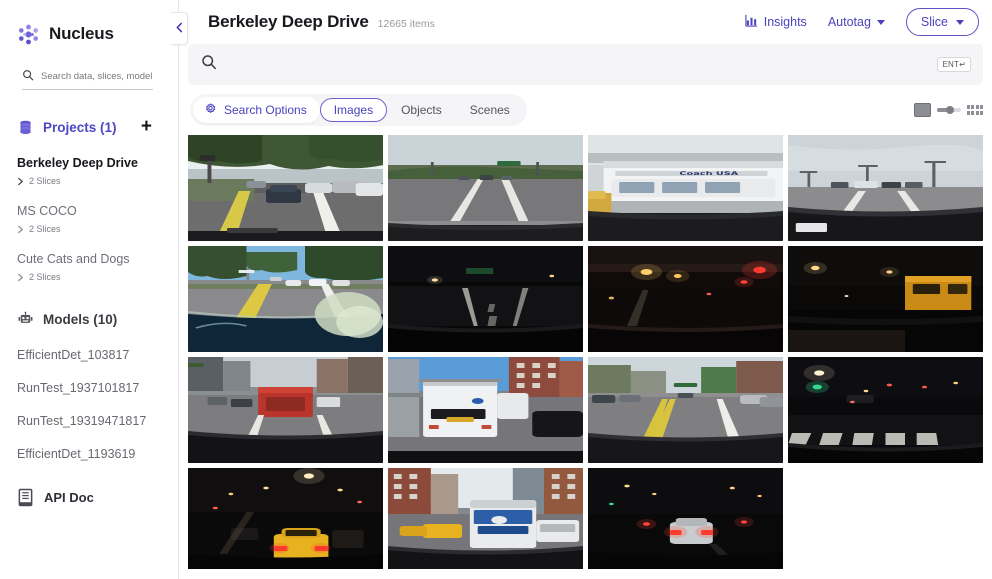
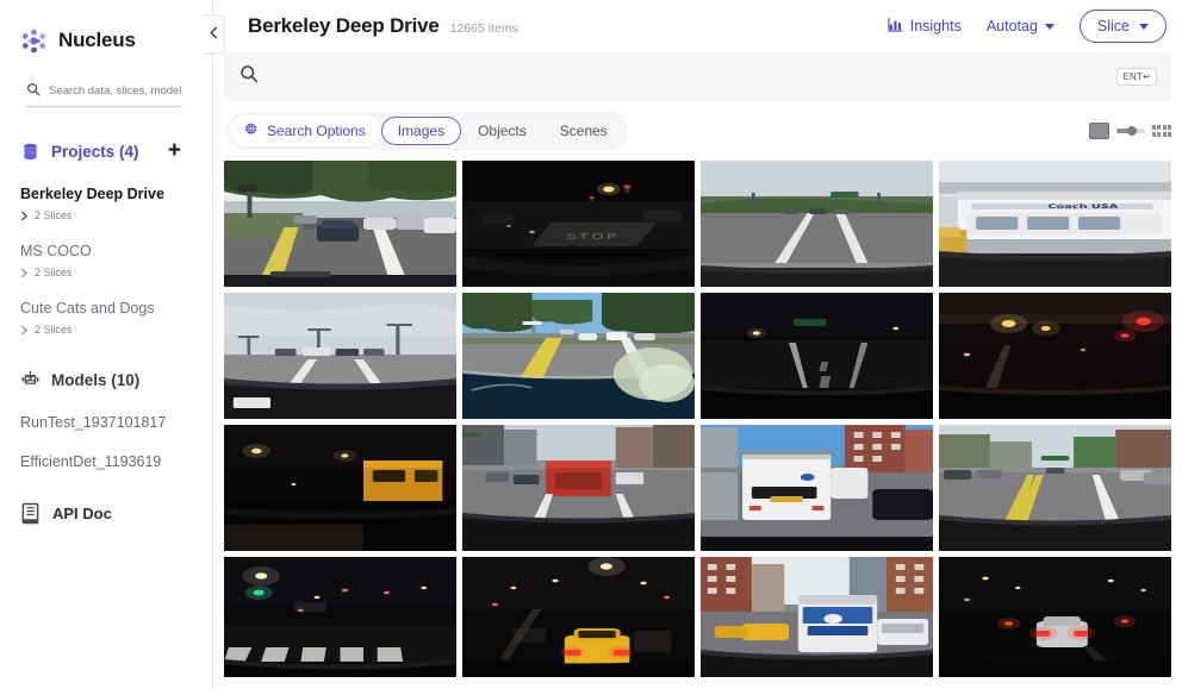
  Nucleus
  Search data, slices, model
- Projects (1)
+ Projects (4)
  +
  Berkeley Deep Drive
  2 Slices
  MS COCO
  2 Slices
  Cute Cats and Dogs
  2 Slices
  Models (10)
- EfficientDet_103817
  RunTest_1937101817
- RunTest_19319471817
  EfficientDet_1193619
  API Doc
  Berkeley Deep Drive
  12665 items
  Insights
  Autotag
  Slice
  ENT↵
  Search Options
  Images
  Objects
  Scenes
+ STOP
